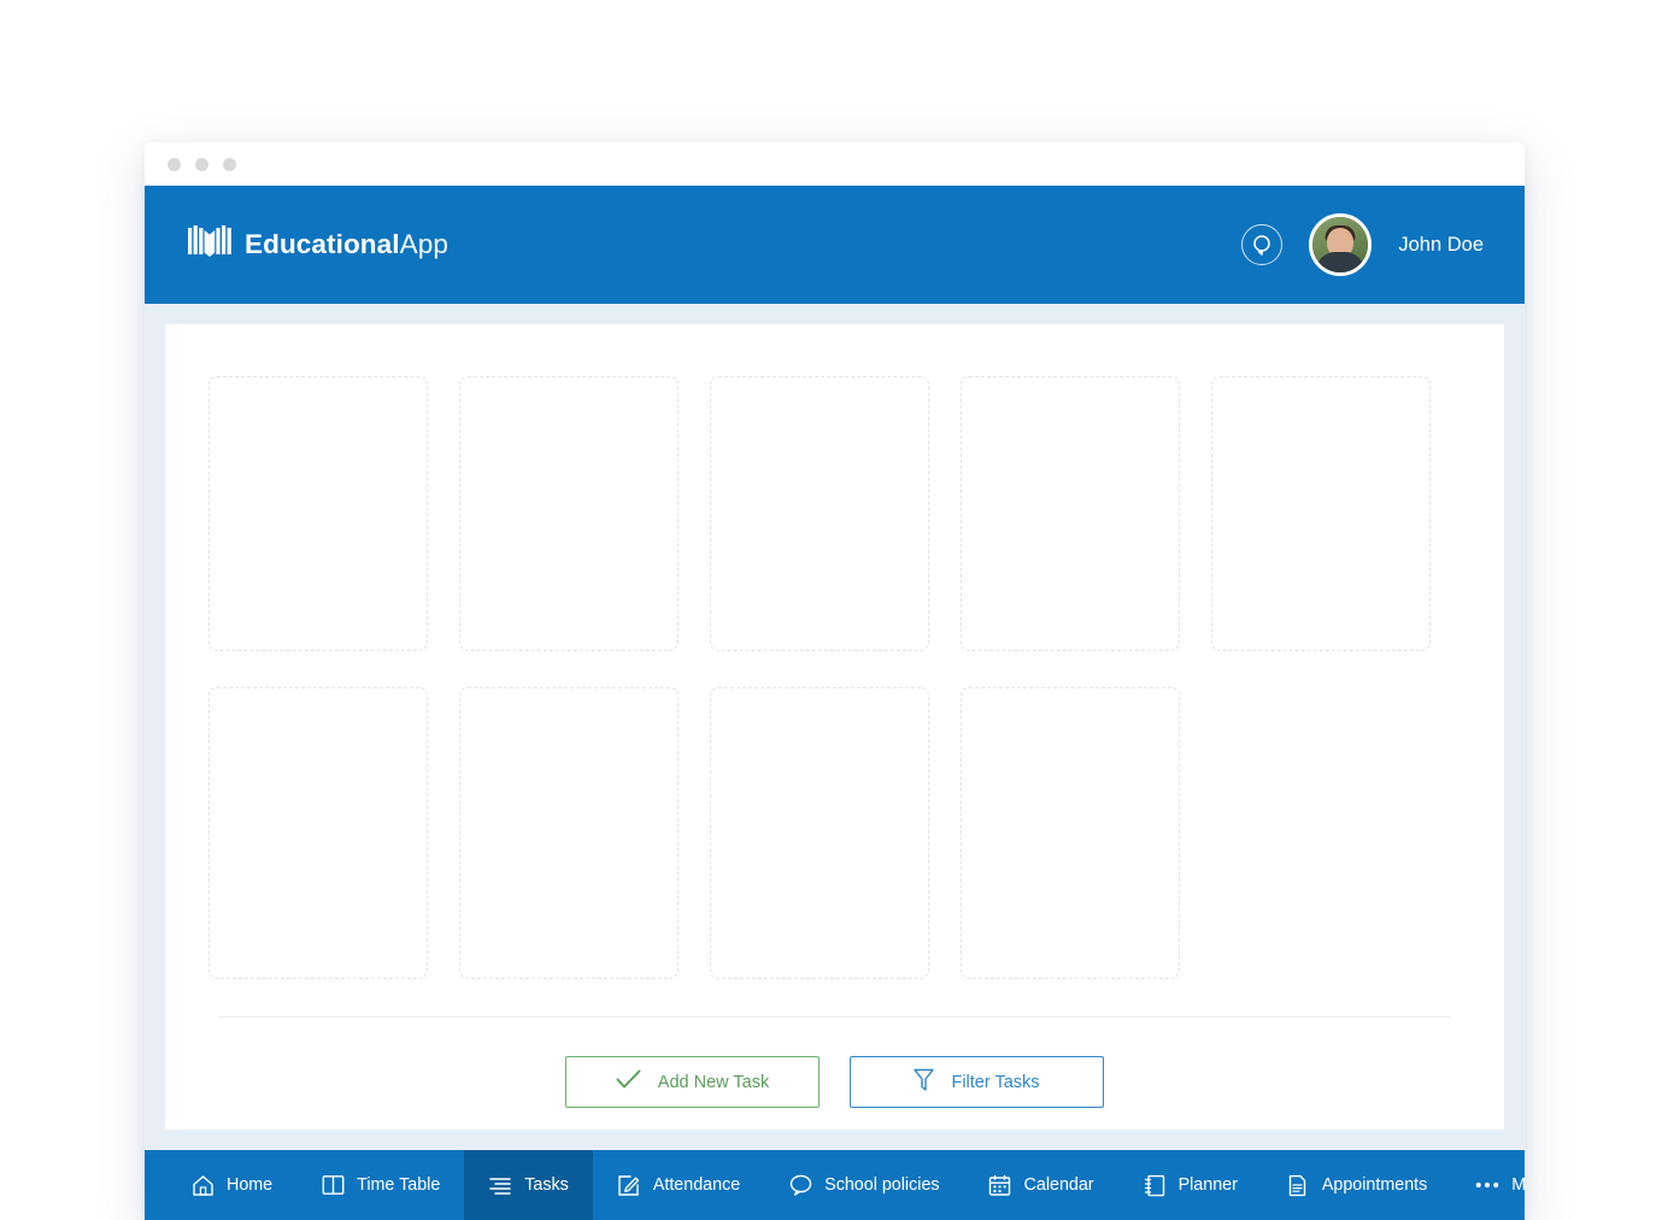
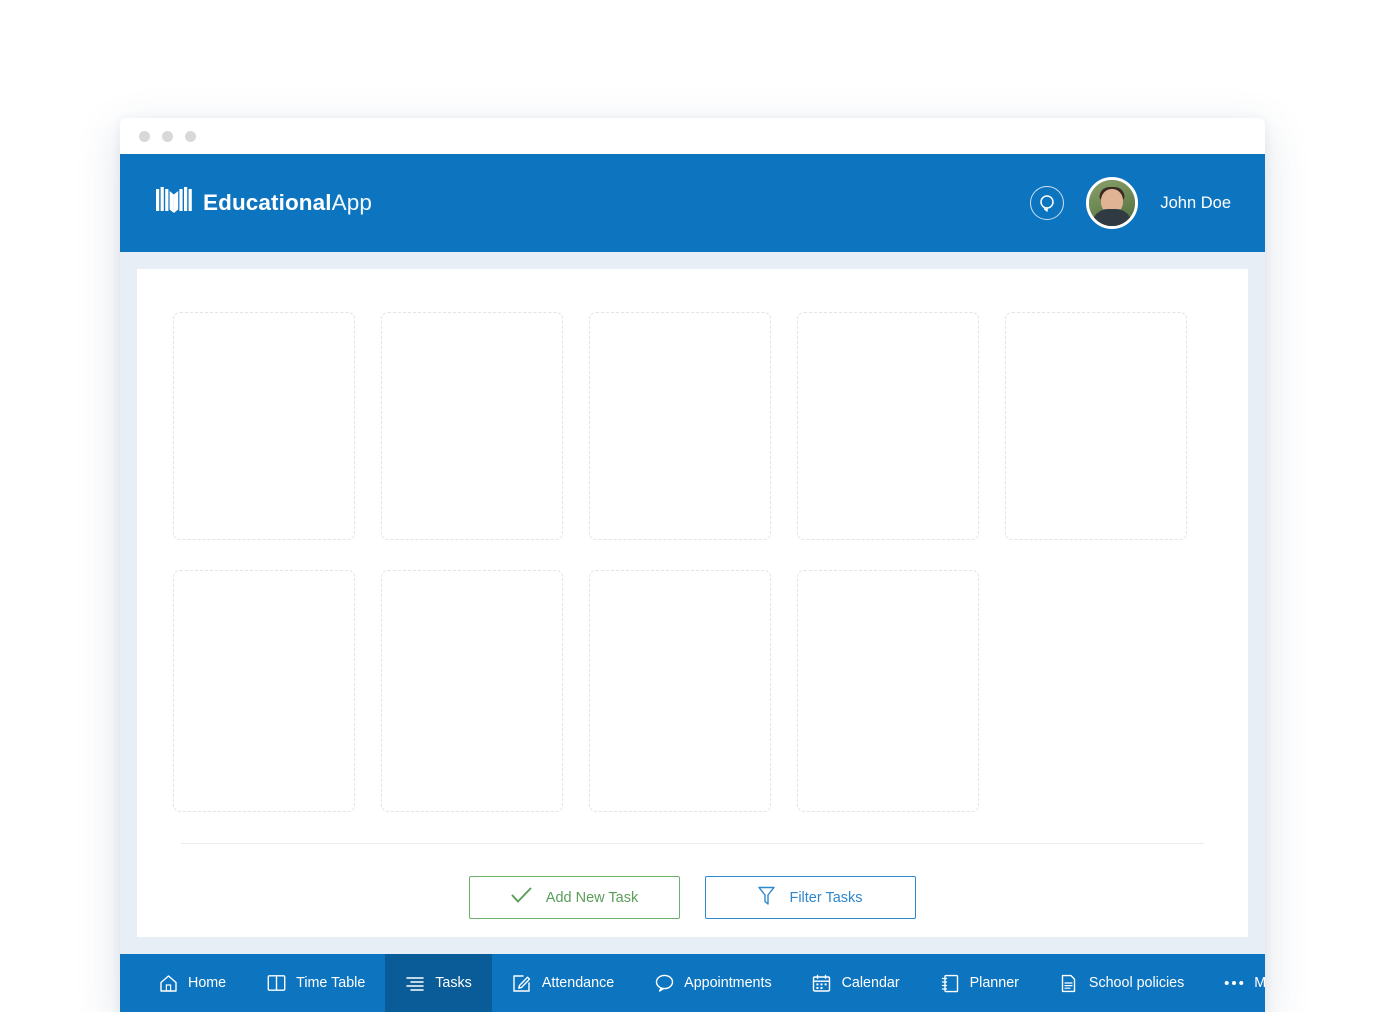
  EducationalApp
  John Doe
  Add New Task
  Filter Tasks
  Home
  Time Table
  Tasks
  Attendance
- School policies
+ Appointments
  Calendar
  Planner
- Appointments
+ School policies
